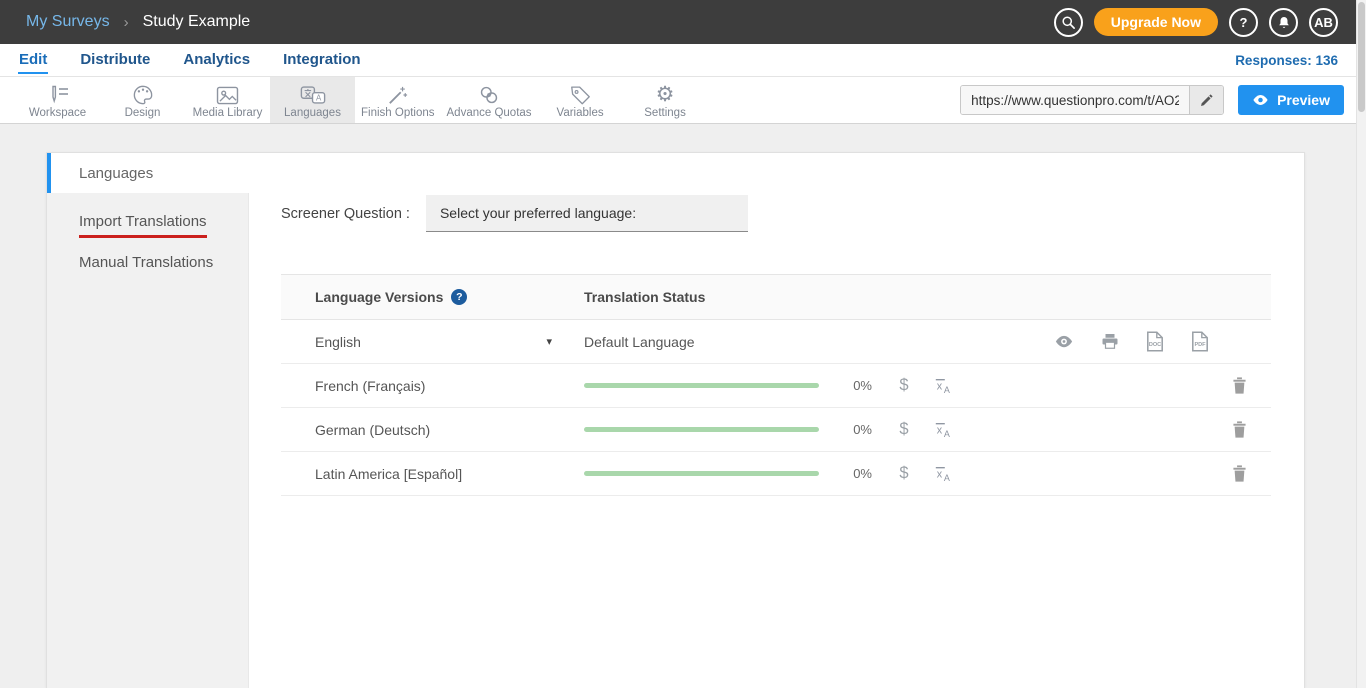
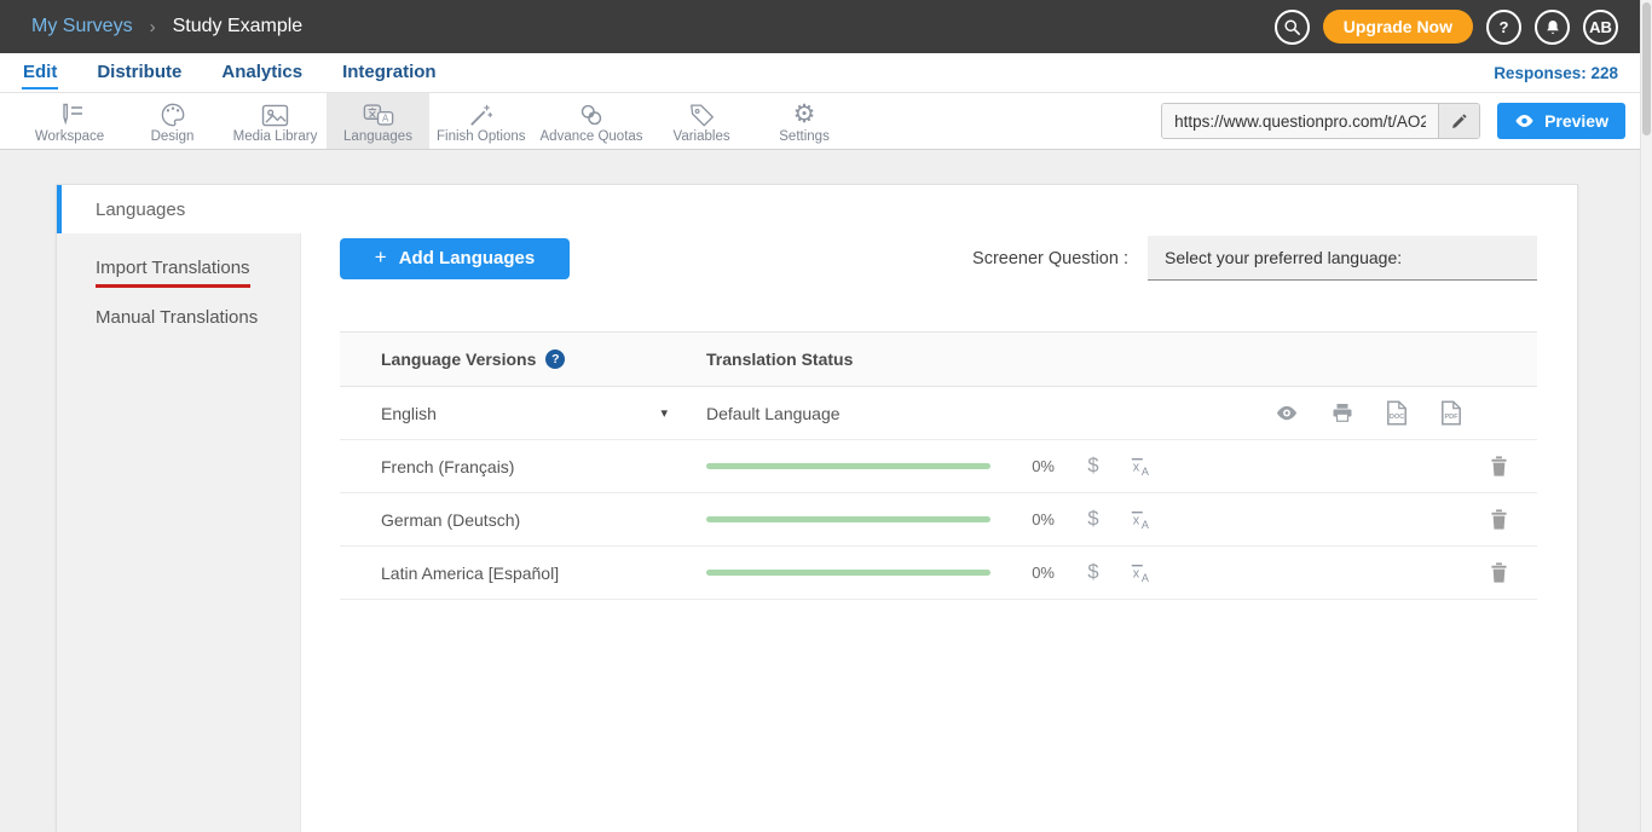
  My Surveys
  ›
  Study Example
  Upgrade Now
  ?
  AB
  Edit
  Distribute
  Analytics
  Integration
- Responses: 136
+ Responses: 228
  Workspace
  Design
  Media Library
  A
  Languages
  Finish Options
  Advance Quotas
  Variables
  ⚙
  Settings
  https://www.questionpro.com/t/AO2
  Preview
  Languages
  Import Translations
  Manual Translations
+ +
+ Add Languages
  Screener Question :
  Select your preferred language:
  Language Versions
  ?
  Translation Status
  English
  ▾
  Default Language
  French (Français)
  0%
  $
  x
  A
  German (Deutsch)
  0%
  $
  x
  A
  Latin America [Español]
  0%
  $
  x
  A
